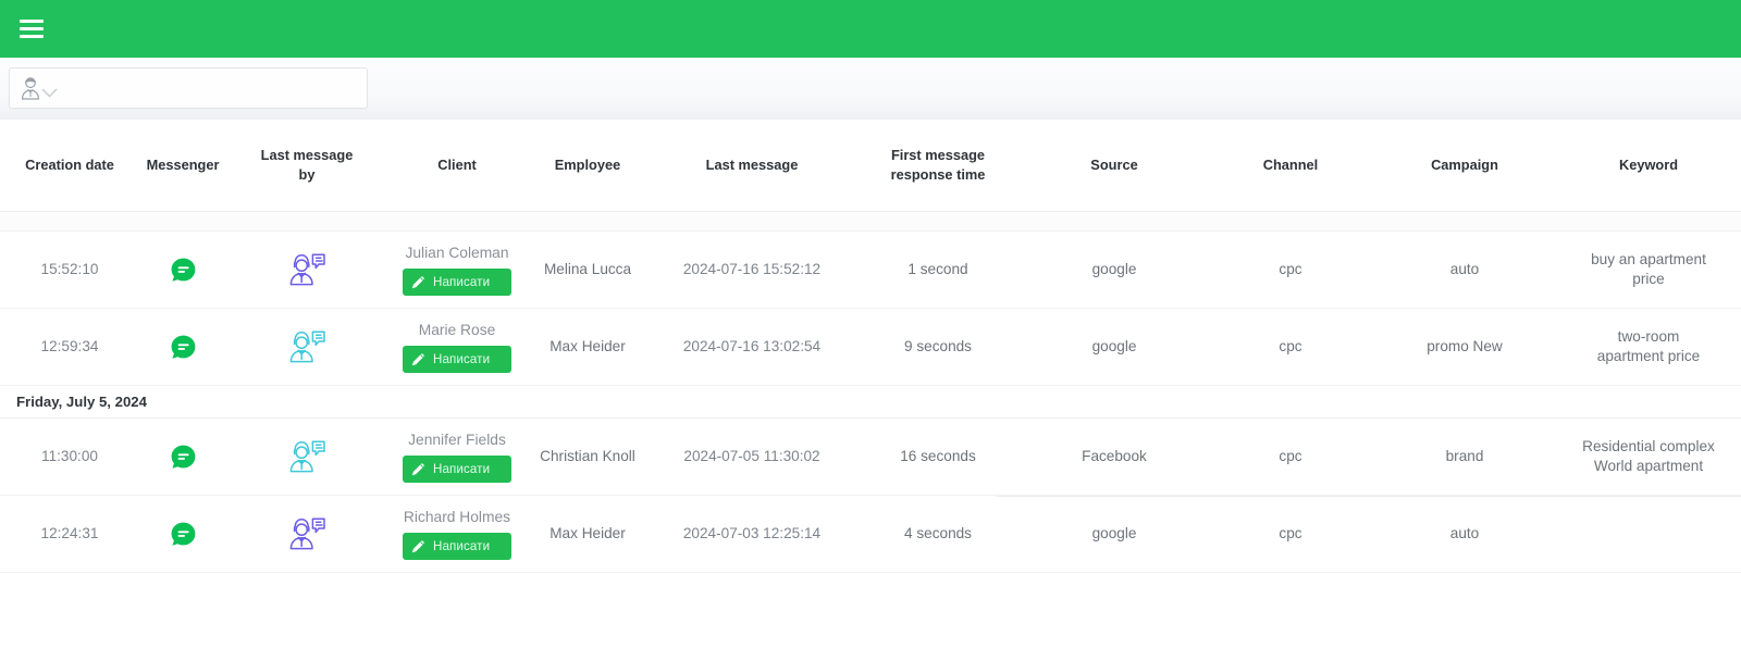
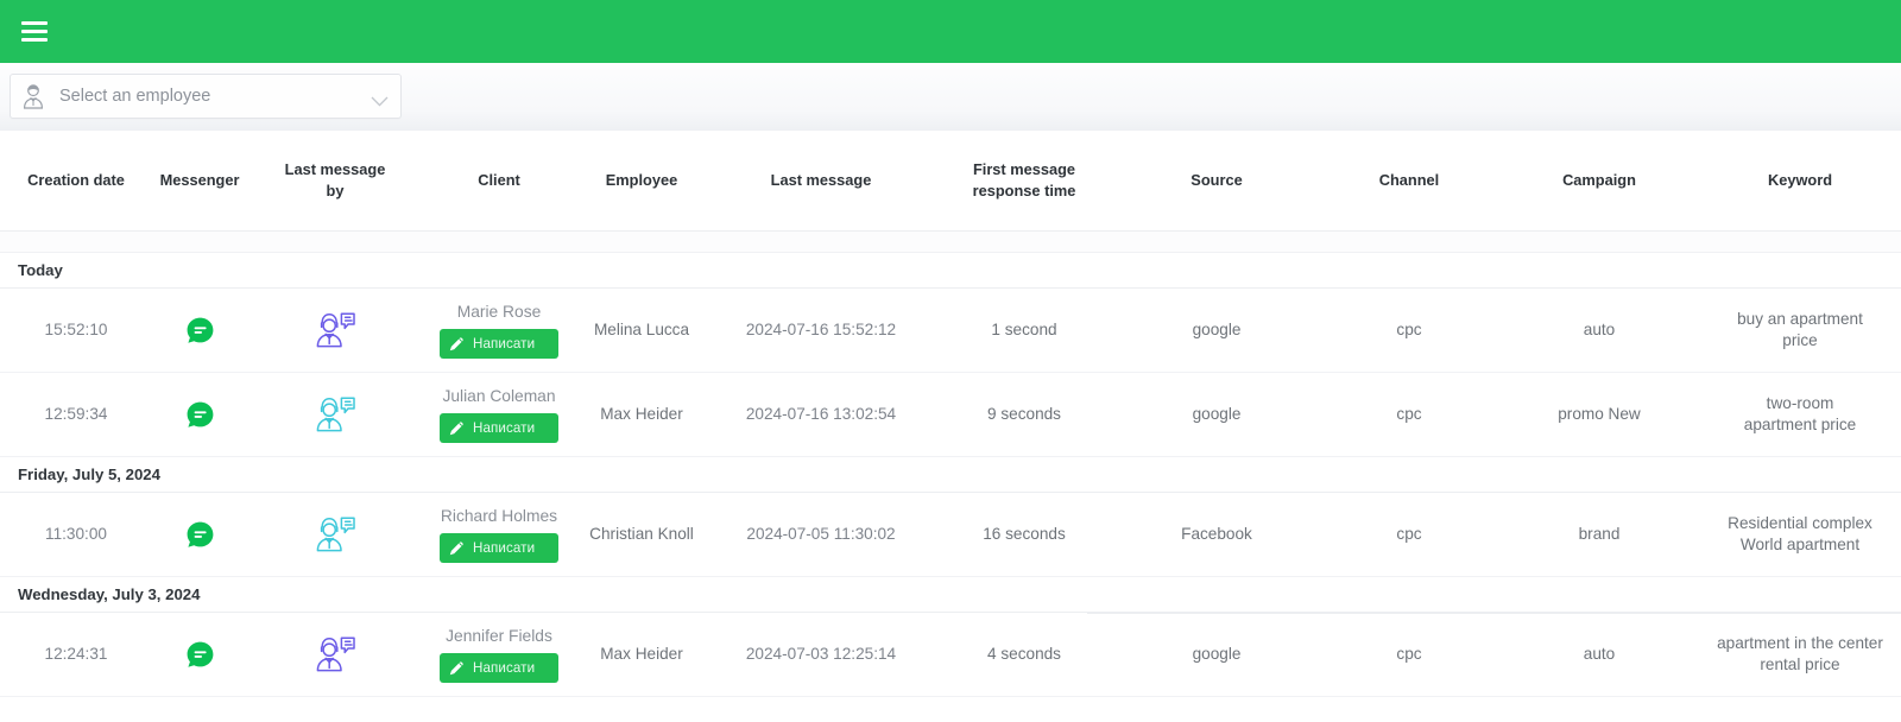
+ Select an employee
  Creation date
  Messenger
  Last message
  by
  Client
  Employee
  Last message
  First message
  response time
  Source
  Channel
  Campaign
  Keyword
+ Today
  15:52:10
- Julian Coleman
+ Marie Rose
  Написати
  Melina Lucca
  2024-07-16 15:52:12
  1 second
  google
  cpc
  auto
  buy an apartment
  price
  12:59:34
- Marie Rose
+ Julian Coleman
  Написати
  Max Heider
  2024-07-16 13:02:54
  9 seconds
  google
  cpc
  promo New
  two-room
  apartment price
  Friday, July 5, 2024
  11:30:00
- Jennifer Fields
+ Richard Holmes
  Написати
  Christian Knoll
  2024-07-05 11:30:02
  16 seconds
  Facebook
  cpc
  brand
  Residential complex
  World apartment
+ Wednesday, July 3, 2024
  12:24:31
- Richard Holmes
+ Jennifer Fields
  Написати
  Max Heider
  2024-07-03 12:25:14
  4 seconds
  google
  cpc
  auto
+ apartment in the center
+ rental price
